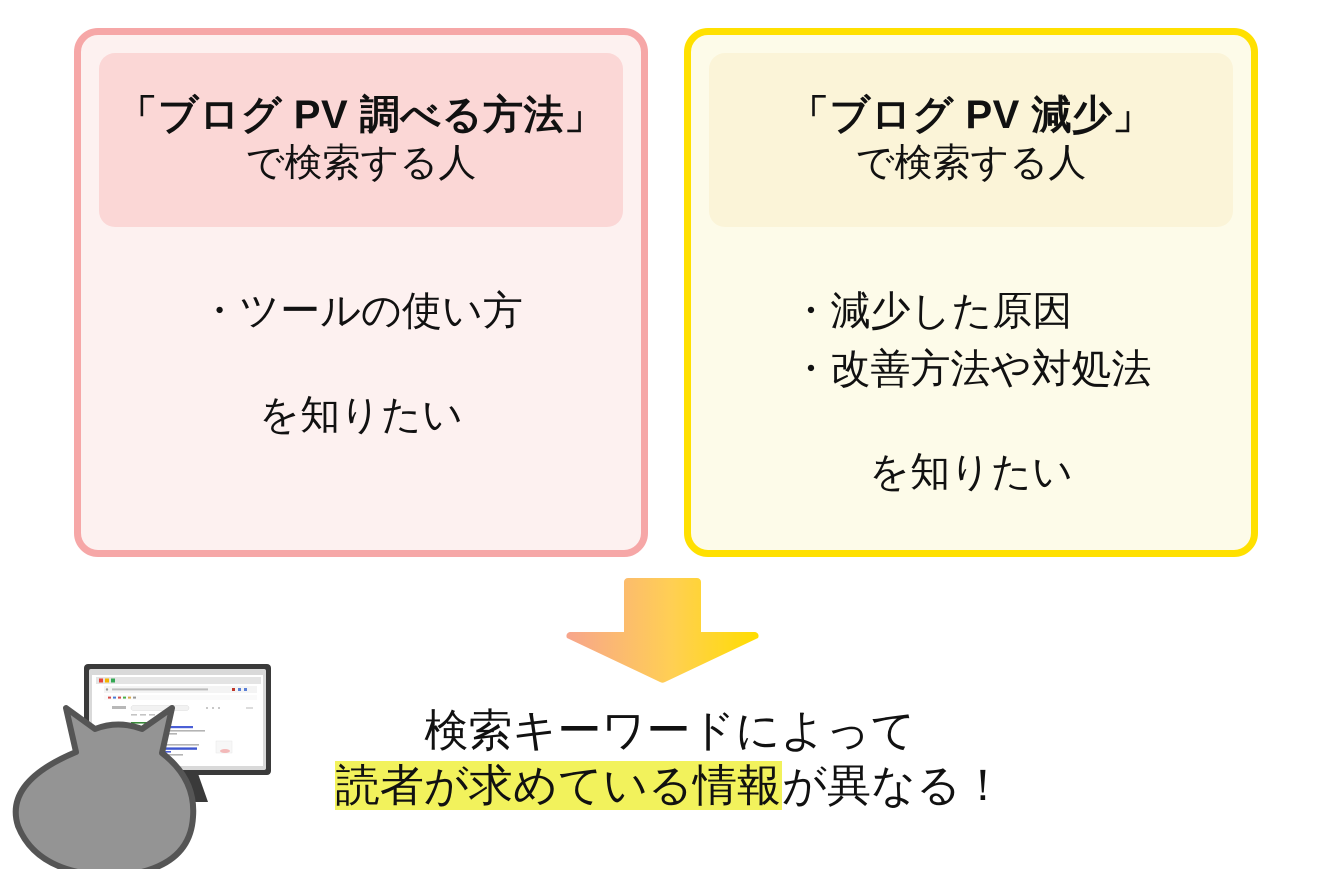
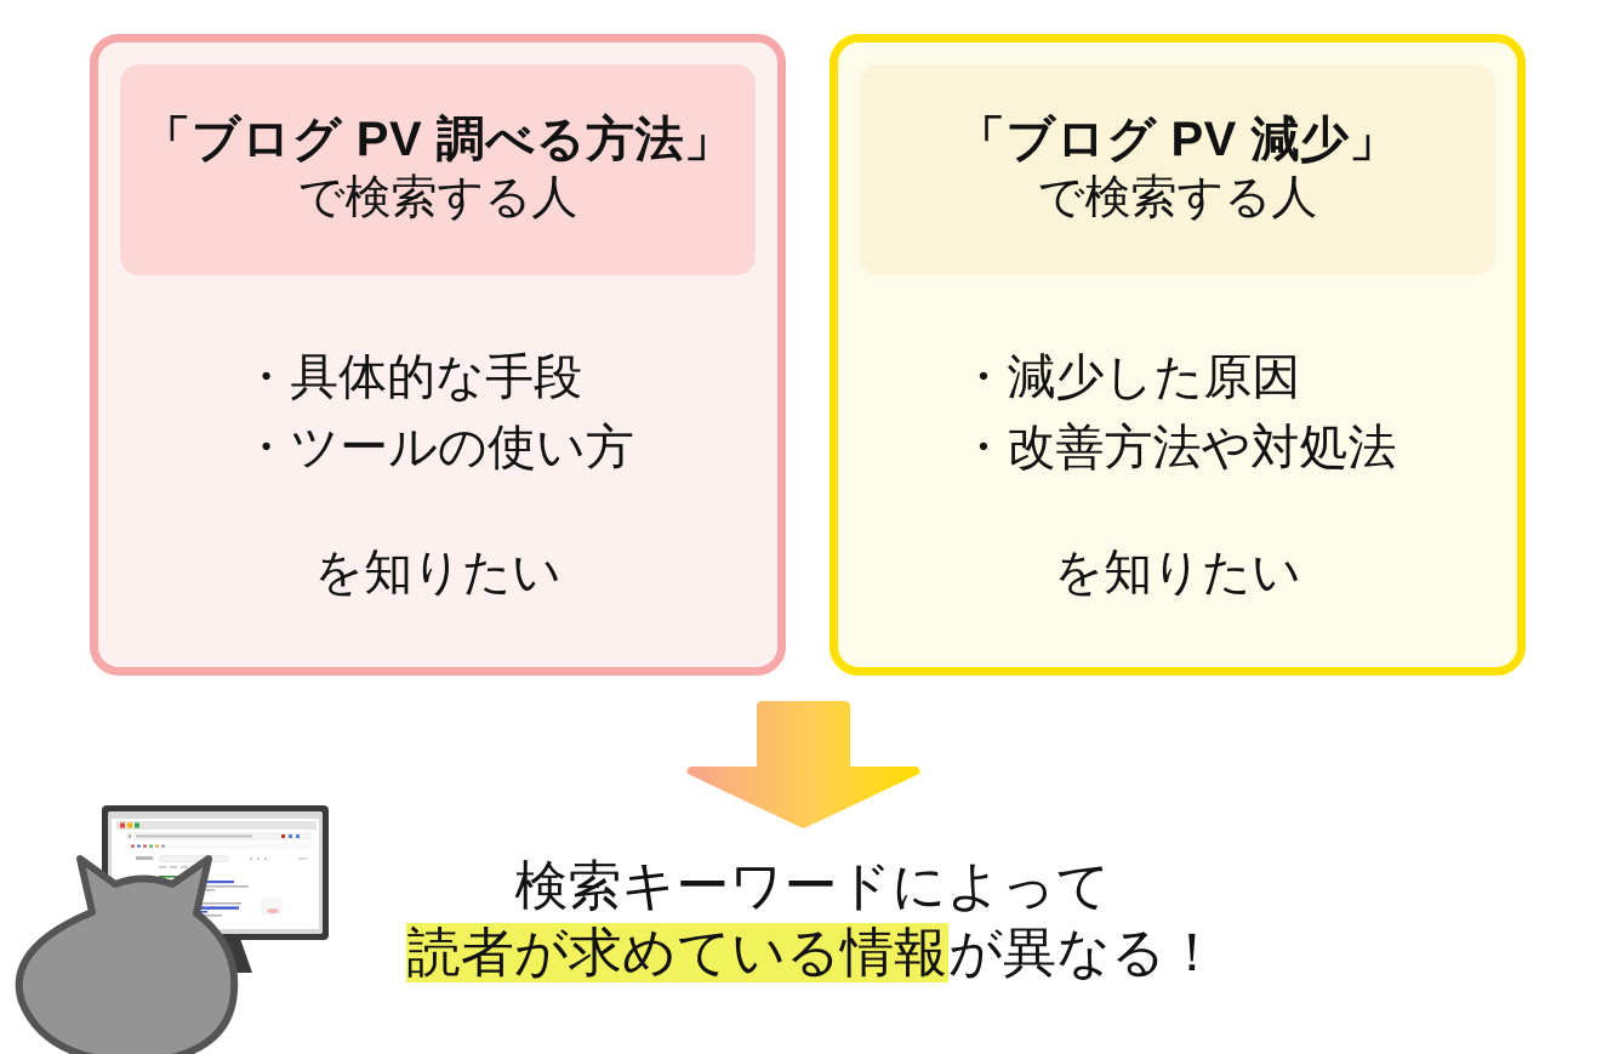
  「ブログ PV 調べる方法」
  で検索する人
+ ・具体的な手段
  ・ツールの使い方
  を知りたい
  「ブログ PV 減少」
  で検索する人
  ・減少した原因
  ・改善方法や対処法
  を知りたい
  検索キーワードによって
  読者が求めている情報が異なる！
